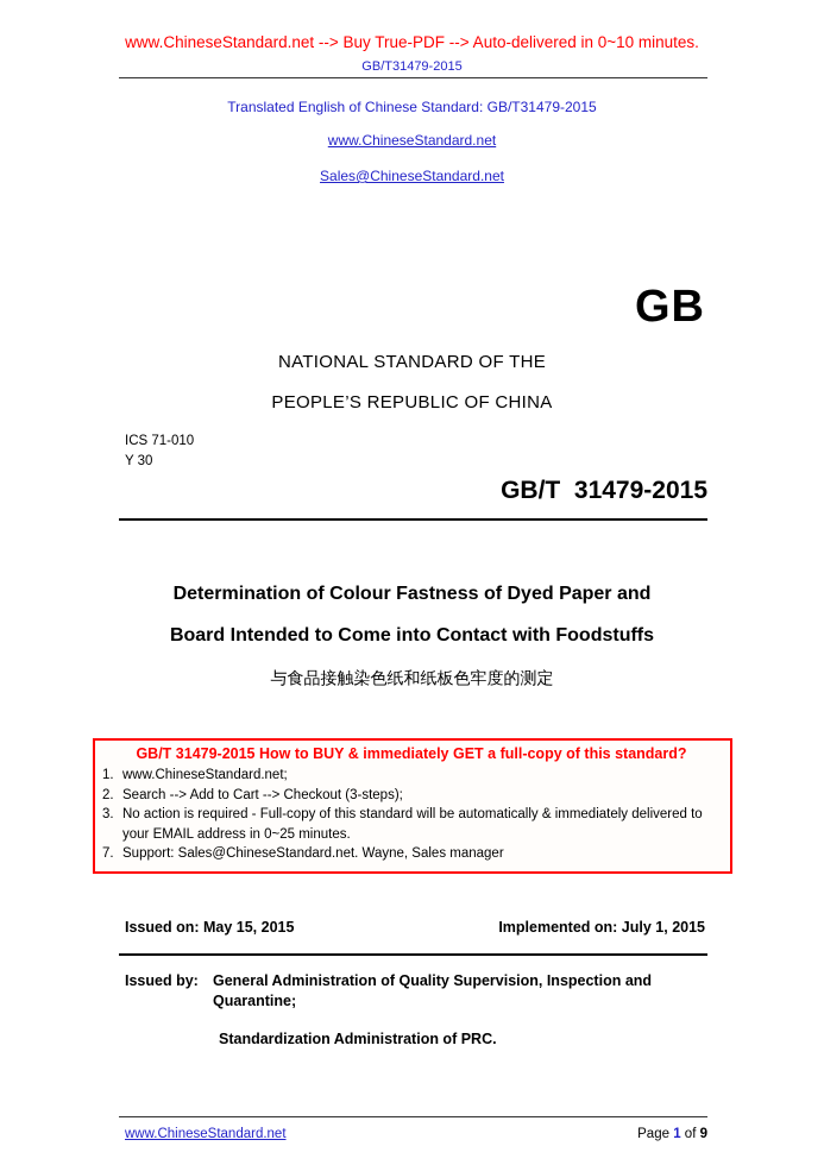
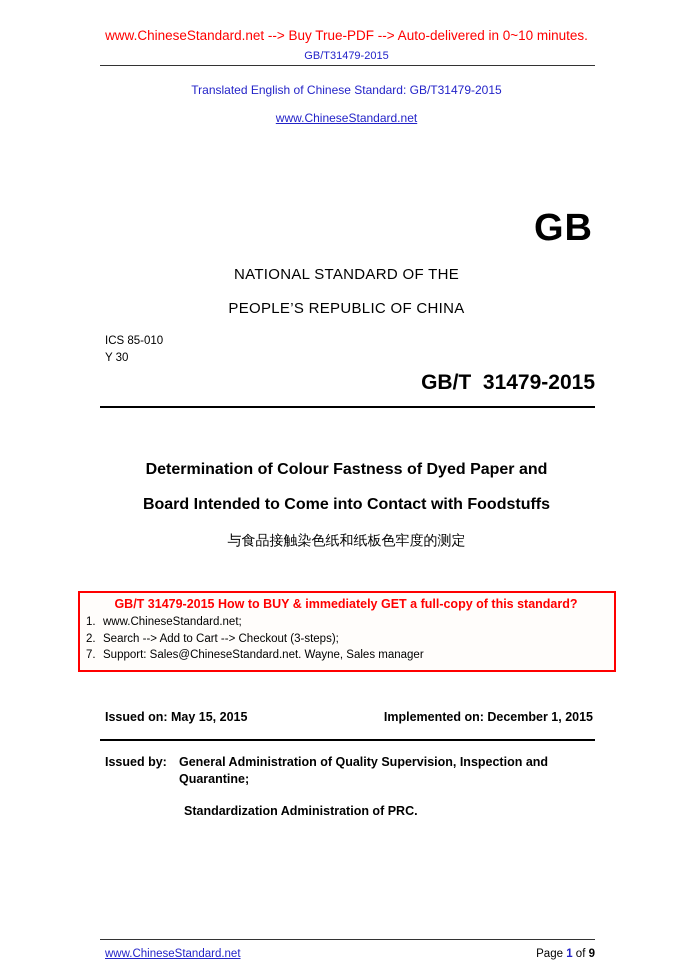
  www.ChineseStandard.net --> Buy True-PDF --> Auto-delivered in 0~10 minutes.
  GB/T31479-2015
  Translated English of Chinese Standard: GB/T31479-2015
  www.ChineseStandard.net
- Sales@ChineseStandard.net
  GB
  NATIONAL STANDARD OF THE
  PEOPLE’S REPUBLIC OF CHINA
- ICS 71-010
+ ICS 85-010
  Y 30
  GB/T 31479-2015
  Determination of Colour Fastness of Dyed Paper and
  Board Intended to Come into Contact with Foodstuffs
  与食品接触染色纸和纸板色牢度的测定
  GB/T 31479-2015 How to BUY & immediately GET a full-copy of this standard?
  1.
  www.ChineseStandard.net;
  2.
  Search --> Add to Cart --> Checkout (3-steps);
- 3.
- No action is required - Full-copy of this standard will be automatically & immediately delivered to your EMAIL address in 0~25 minutes.
  7.
  Support: Sales@ChineseStandard.net. Wayne, Sales manager
  Issued on: May 15, 2015
- Implemented on: July 1, 2015
+ Implemented on: December 1, 2015
  Issued by:
  General Administration of Quality Supervision, Inspection and
  Quarantine;
  Standardization Administration of PRC.
  www.ChineseStandard.net
  Page 1 of 9
